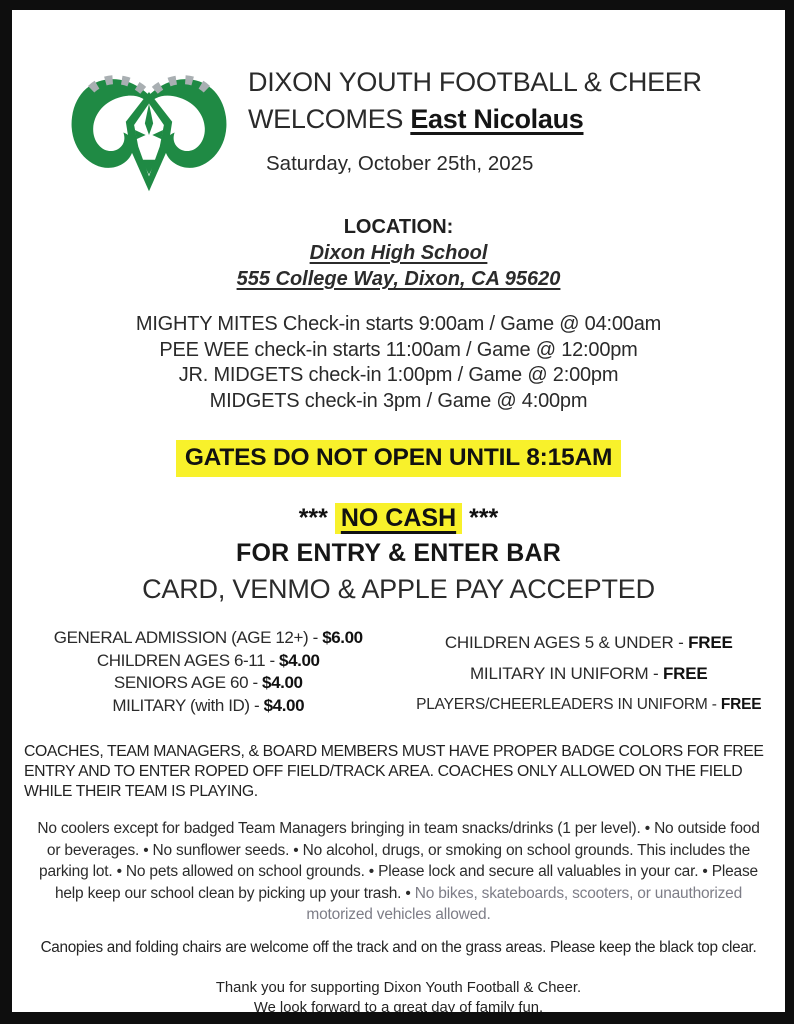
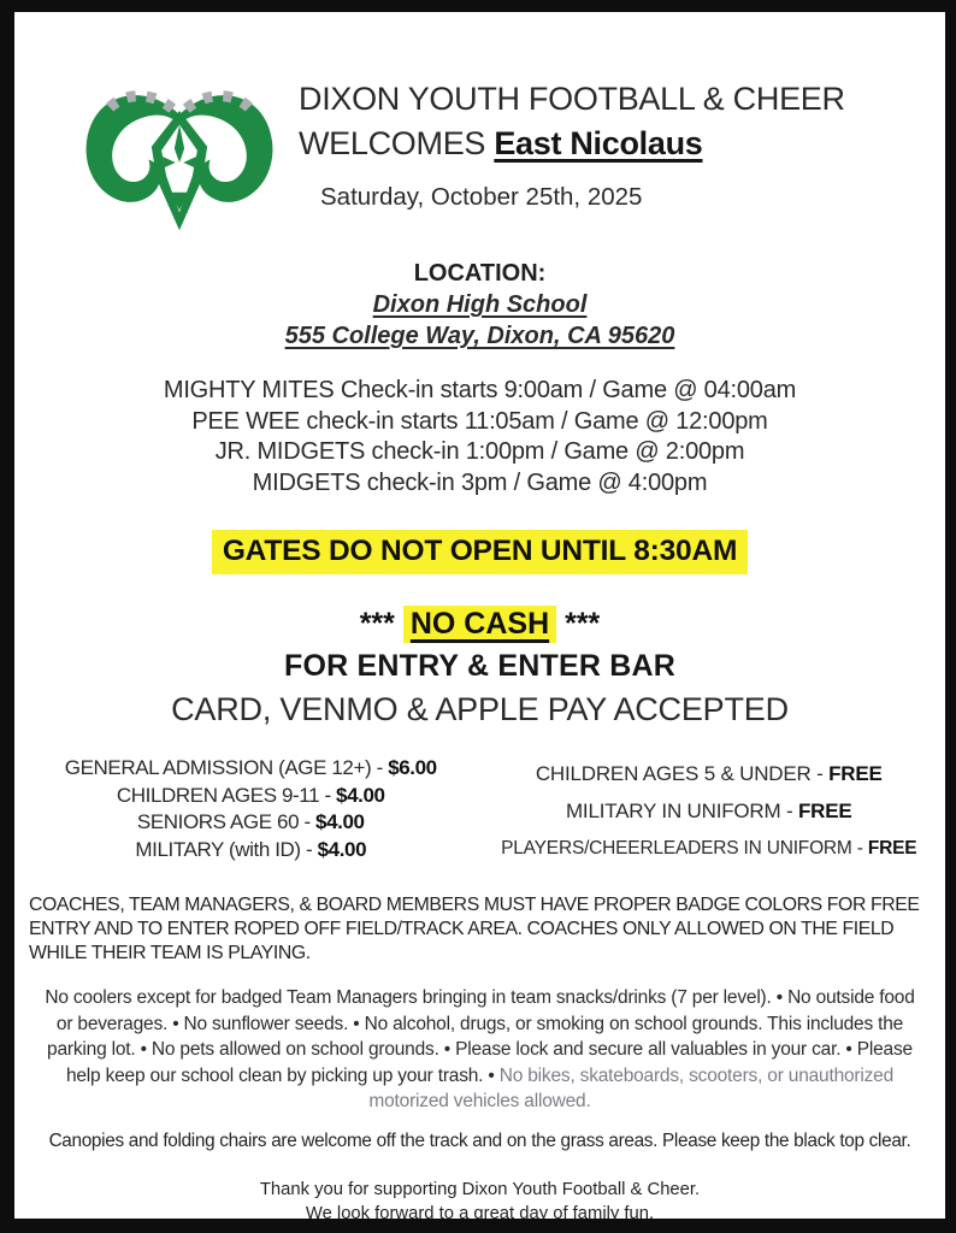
  DIXON YOUTH FOOTBALL & CHEER
  WELCOMES East Nicolaus
  Saturday, October 25th, 2025
  LOCATION:
  Dixon High School
  555 College Way, Dixon, CA 95620
  MIGHTY MITES Check-in starts 9:00am / Game @ 04:00am
- PEE WEE check-in starts 11:00am / Game @ 12:00pm
+ PEE WEE check-in starts 11:05am / Game @ 12:00pm
  JR. MIDGETS check-in 1:00pm / Game @ 2:00pm
  MIDGETS check-in 3pm / Game @ 4:00pm
- GATES DO NOT OPEN UNTIL 8:15AM
+ GATES DO NOT OPEN UNTIL 8:30AM
  *** NO CASH ***
  FOR ENTRY & ENTER BAR
  CARD, VENMO & APPLE PAY ACCEPTED
  GENERAL ADMISSION (AGE 12+) - $6.00
- CHILDREN AGES 6-11 - $4.00
+ CHILDREN AGES 9-11 - $4.00
  SENIORS AGE 60 - $4.00
  MILITARY (with ID) - $4.00
  CHILDREN AGES 5 & UNDER - FREE
  MILITARY IN UNIFORM - FREE
  PLAYERS/CHEERLEADERS IN UNIFORM - FREE
  COACHES, TEAM MANAGERS, & BOARD MEMBERS MUST HAVE PROPER BADGE COLORS FOR FREE ENTRY AND TO ENTER ROPED OFF FIELD/TRACK AREA. COACHES ONLY ALLOWED ON THE FIELD WHILE THEIR TEAM IS PLAYING.
- No coolers except for badged Team Managers bringing in team snacks/drinks (1 per level). • No outside food or beverages. • No sunflower seeds. • No alcohol, drugs, or smoking on school grounds. This includes the parking lot. • No pets allowed on school grounds. • Please lock and secure all valuables in your car. • Please help keep our school clean by picking up your trash. • No bikes, skateboards, scooters, or unauthorized motorized vehicles allowed.
+ No coolers except for badged Team Managers bringing in team snacks/drinks (7 per level). • No outside food or beverages. • No sunflower seeds. • No alcohol, drugs, or smoking on school grounds. This includes the parking lot. • No pets allowed on school grounds. • Please lock and secure all valuables in your car. • Please help keep our school clean by picking up your trash. • No bikes, skateboards, scooters, or unauthorized motorized vehicles allowed.
  Canopies and folding chairs are welcome off the track and on the grass areas. Please keep the black top clear.
  Thank you for supporting Dixon Youth Football & Cheer.
  We look forward to a great day of family fun.
